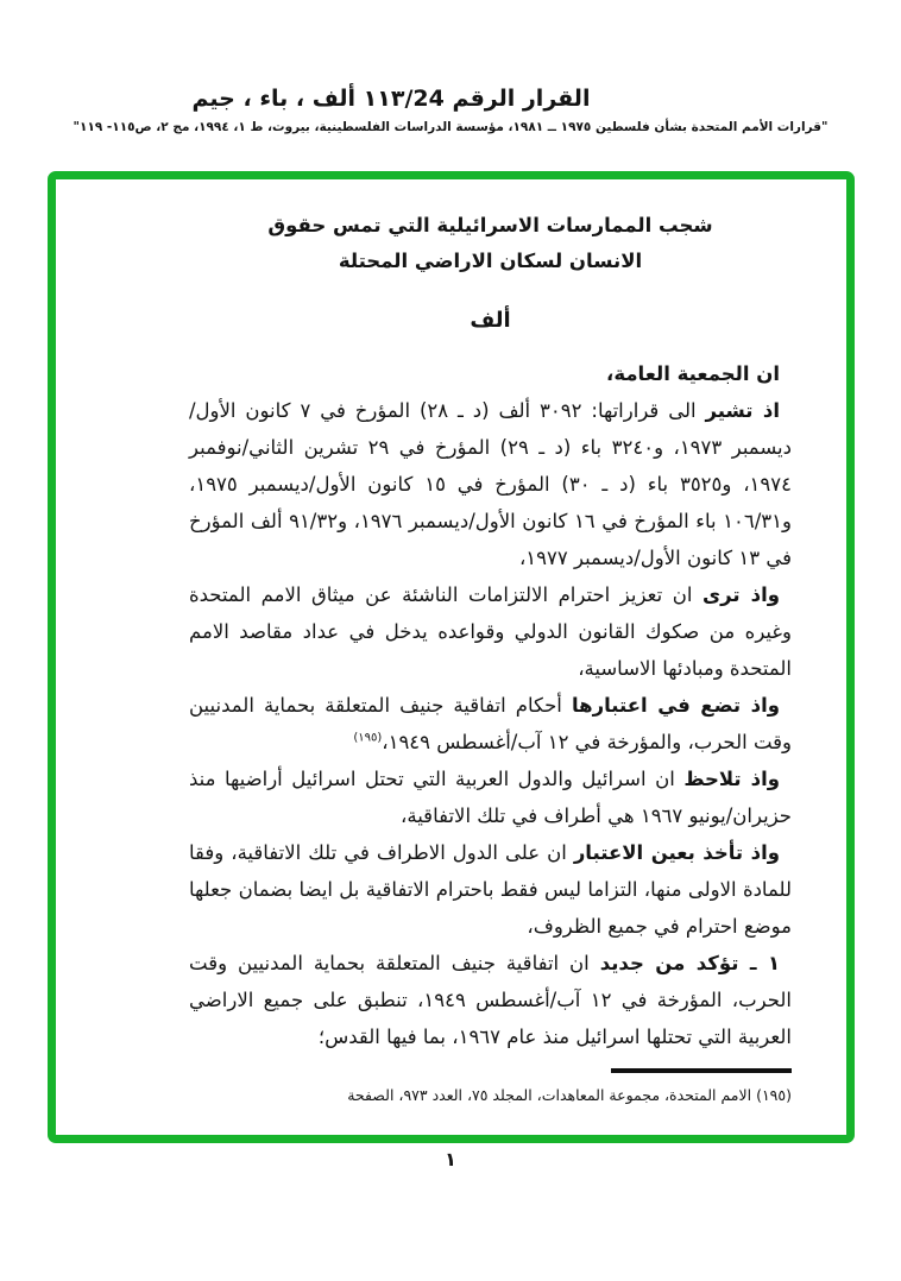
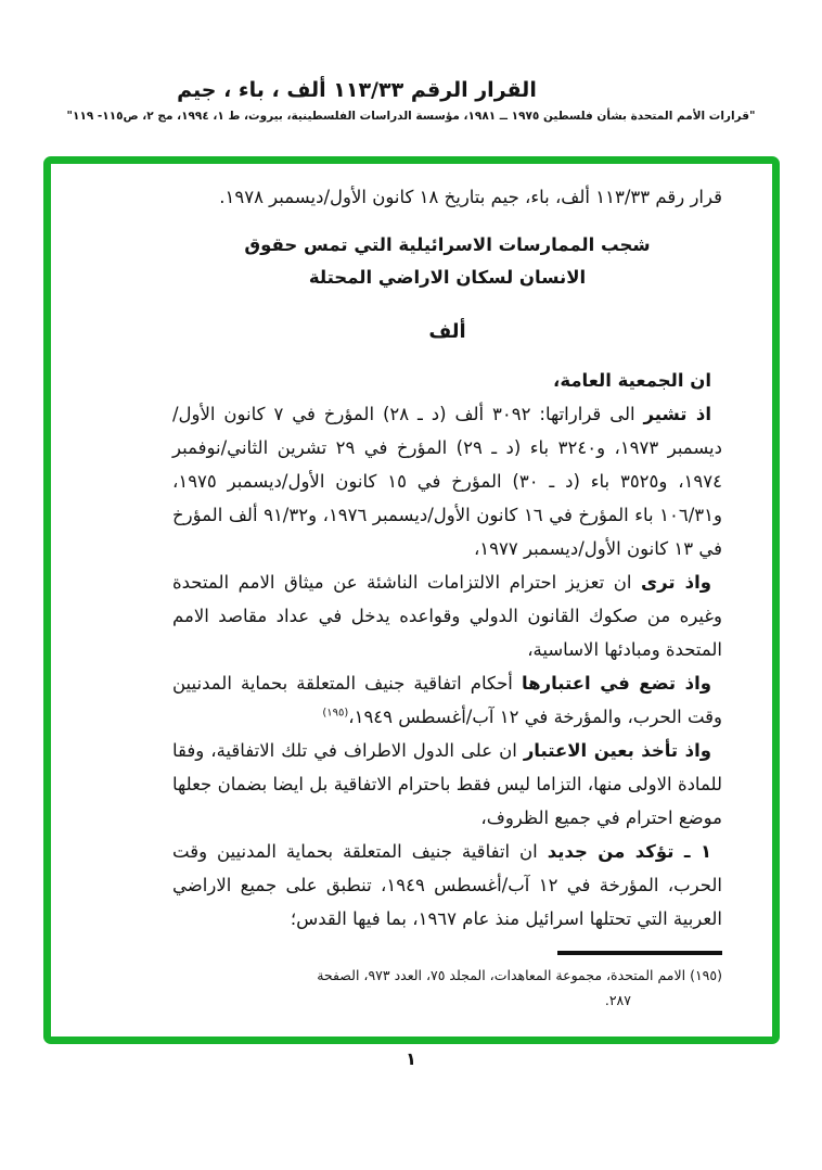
- القرار الرقم ١١٣/24 ألف ، باء ، جيم
+ القرار الرقم ١١٣/٣٣ ألف ، باء ، جيم
  "قرارات الأمم المتحدة بشأن فلسطين ١٩٧٥ ــ ١٩٨١، مؤسسة الدراسات الفلسطينية، بيروت، ط ١، ١٩٩٤، مج ٢، ص١١٥- ١١٩"
+ قرار رقم ١١٣/٣٣ ألف، باء، جيم بتاريخ ١٨ كانون الأول/ديسمبر ١٩٧٨.
  شجب الممارسات الاسرائيلية التي تمس حقوق
  الانسان لسكان الاراضي المحتلة
  ألف
  ان الجمعية العامة،
  اذ تشير الى قراراتها: ٣٠٩٢ ألف (د ـ ٢٨) المؤرخ في ٧ كانون الأول/ديسمبر ١٩٧٣، و٣٢٤٠ باء (د ـ ٢٩) المؤرخ في ٢٩ تشرين الثاني/نوفمبر ١٩٧٤، و٣٥٢٥ باء (د ـ ٣٠) المؤرخ في ١٥ كانون الأول/ديسمبر ١٩٧٥، و١٠٦/٣١ باء المؤرخ في ١٦ كانون الأول/ديسمبر ١٩٧٦، و٩١/٣٢ ألف المؤرخ في ١٣ كانون الأول/ديسمبر ١٩٧٧،
  واذ ترى ان تعزيز احترام الالتزامات الناشئة عن ميثاق الامم المتحدة وغيره من صكوك القانون الدولي وقواعده يدخل في عداد مقاصد الامم المتحدة ومبادئها الاساسية،
  واذ تضع في اعتبارها أحكام اتفاقية جنيف المتعلقة بحماية المدنيين وقت الحرب، والمؤرخة في ١٢ آب/أغسطس ١٩٤٩،(١٩٥)
- واذ تلاحظ ان اسرائيل والدول العربية التي تحتل اسرائيل أراضيها منذ حزيران/يونيو ١٩٦٧ هي أطراف في تلك الاتفاقية،
  واذ تأخذ بعين الاعتبار ان على الدول الاطراف في تلك الاتفاقية، وفقا للمادة الاولى منها، التزاما ليس فقط باحترام الاتفاقية بل ايضا بضمان جعلها موضع احترام في جميع الظروف،
  ١ ـ تؤكد من جديد ان اتفاقية جنيف المتعلقة بحماية المدنيين وقت الحرب، المؤرخة في ١٢ آب/أغسطس ١٩٤٩، تنطبق على جميع الاراضي العربية التي تحتلها اسرائيل منذ عام ١٩٦٧، بما فيها القدس؛
  (١٩٥) الامم المتحدة، مجموعة المعاهدات، المجلد ٧٥، العدد ٩٧٣، الصفحة
+ ٢٨٧.
  ١
